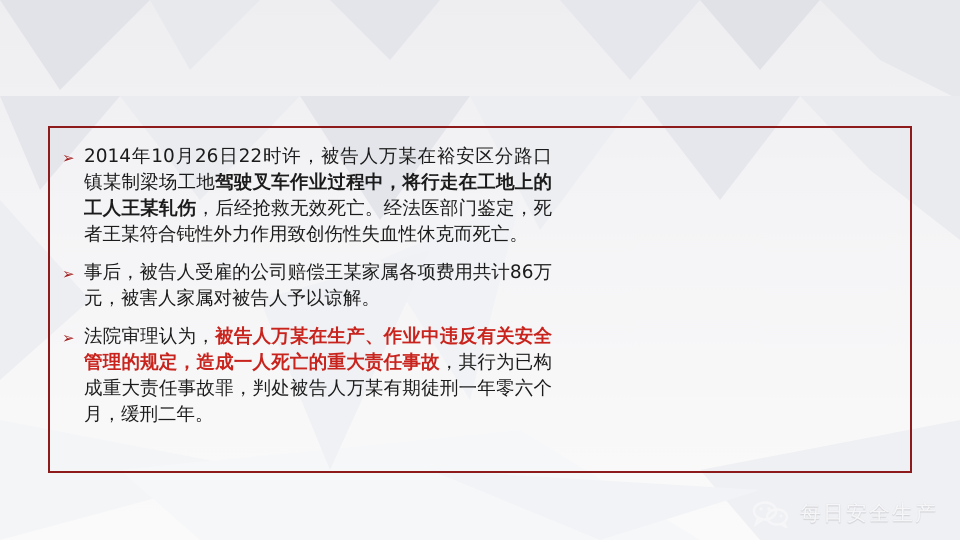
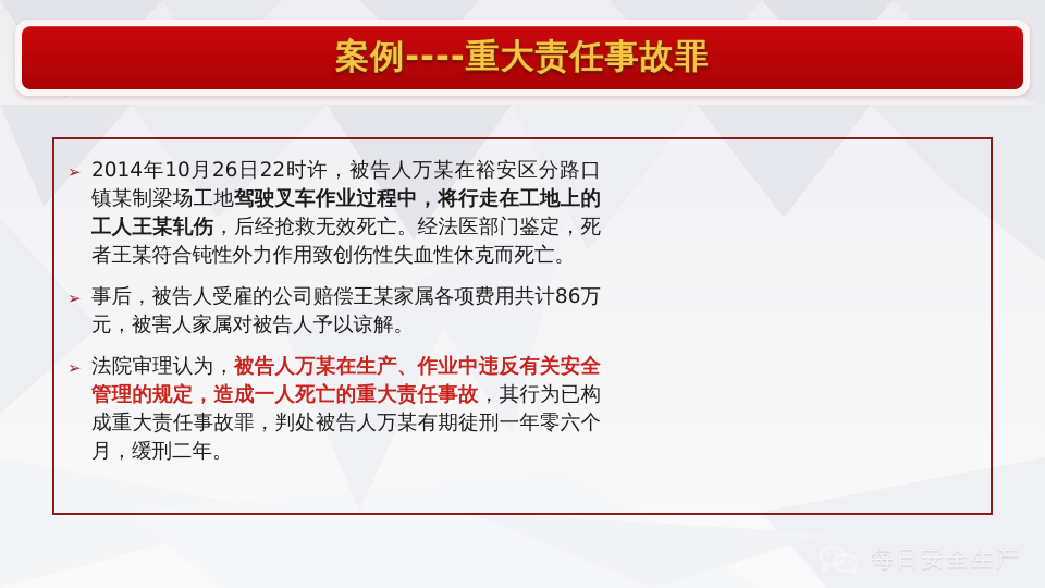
+ 案例----重大责任事故罪
  ➢
  2014年10月26日22时许，被告人万某在裕安区分路口镇某制梁场工地驾驶叉车作业过程中，将行走在工地上的工人王某轧伤，后经抢救无效死亡。经法医部门鉴定，死者王某符合钝性外力作用致创伤性失血性休克而死亡。
  ➢
  事后，被告人受雇的公司赔偿王某家属各项费用共计86万元，被害人家属对被告人予以谅解。
  ➢
  法院审理认为，被告人万某在生产、作业中违反有关安全管理的规定，造成一人死亡的重大责任事故，其行为已构成重大责任事故罪，判处被告人万某有期徒刑一年零六个月，缓刑二年。
  每日安全生产
